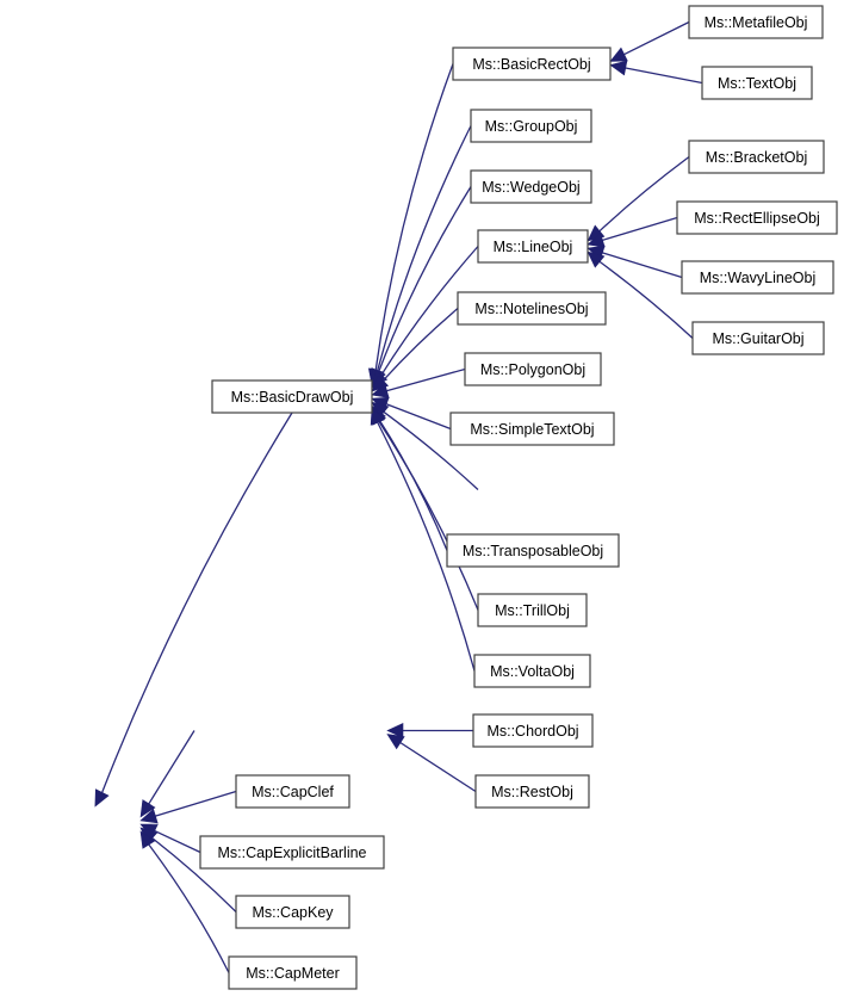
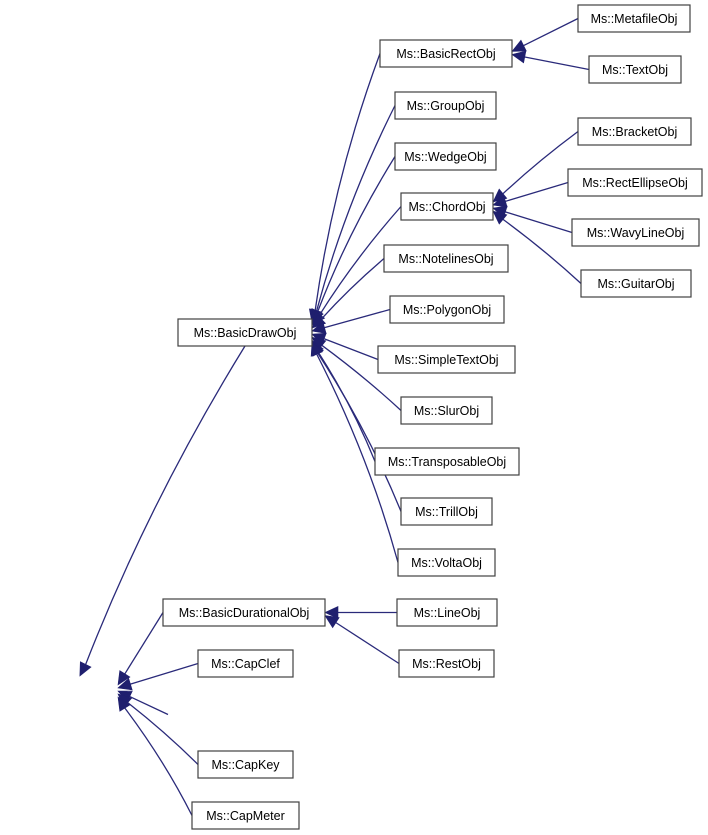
  Ms::BasicDrawObj
  Ms::BasicRectObj
  Ms::MetafileObj
  Ms::TextObj
  Ms::GroupObj
  Ms::WedgeObj
- Ms::LineObj
+ Ms::ChordObj
  Ms::BracketObj
  Ms::RectEllipseObj
  Ms::WavyLineObj
  Ms::GuitarObj
  Ms::NotelinesObj
  Ms::PolygonObj
  Ms::SimpleTextObj
+ Ms::SlurObj
  Ms::TransposableObj
  Ms::TrillObj
  Ms::VoltaObj
+ Ms::BasicDurationalObj
- Ms::ChordObj
+ Ms::LineObj
  Ms::RestObj
  Ms::CapClef
- Ms::CapExplicitBarline
  Ms::CapKey
  Ms::CapMeter
